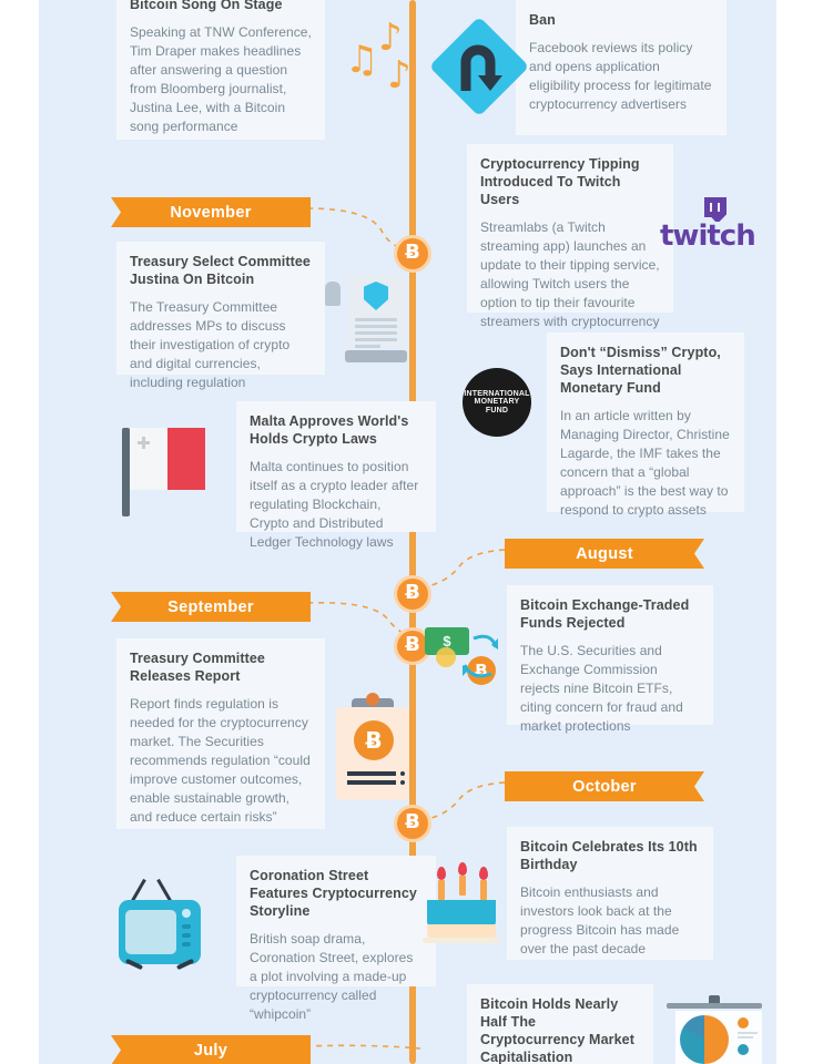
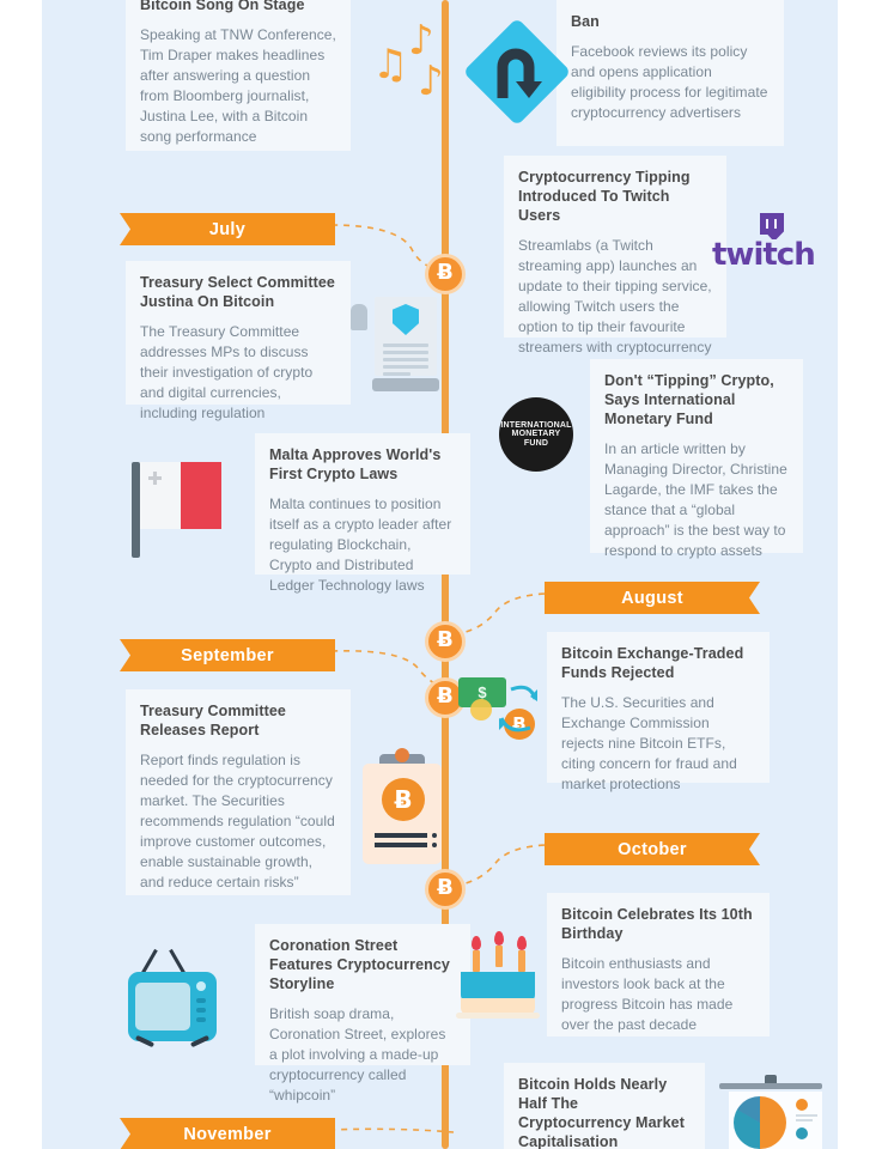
  Ƀ
  Ƀ
  Ƀ
  Ƀ
- November
+ July
  August
  September
  October
- July
+ November
  Bitcoin Song On Stage
  Speaking at TNW Conference, Tim Draper makes headlines after answering a question from Bloomberg journalist, Justina Lee, with a Bitcoin song performance
  ♪
  ♫
  ♪
  Treasury Select Committee Justina On Bitcoin
  The Treasury Committee addresses MPs to discuss their investigation of crypto and digital currencies, including regulation
- Malta Approves World's Holds Crypto Laws
+ Malta Approves World's First Crypto Laws
  Malta continues to position itself as a crypto leader after regulating Blockchain, Crypto and Distributed Ledger Technology laws
  Treasury Committee Releases Report
  Report finds regulation is needed for the cryptocurrency market. The Securities recommends regulation “could improve customer outcomes, enable sustainable growth, and reduce certain risks”
  Ƀ
  Coronation Street Features Cryptocurrency Storyline
  British soap drama, Coronation Street, explores a plot involving a made-up cryptocurrency called “whipcoin”
  Ban
  Facebook reviews its policy and opens application eligibility process for legitimate cryptocurrency advertisers
  Cryptocurrency Tipping Introduced To Twitch Users
  Streamlabs (a Twitch streaming app) launches an update to their tipping service, allowing Twitch users the option to tip their favourite streamers with cryptocurrency
  twitch
- Don't “Dismiss” Crypto, Says International Monetary Fund
+ Don't “Tipping” Crypto, Says International Monetary Fund
- In an article written by Managing Director, Christine Lagarde, the IMF takes the concern that a “global approach” is the best way to respond to crypto assets
+ In an article written by Managing Director, Christine Lagarde, the IMF takes the stance that a “global approach” is the best way to respond to crypto assets
  Bitcoin Exchange-Traded Funds Rejected
  The U.S. Securities and Exchange Commission rejects nine Bitcoin ETFs, citing concern for fraud and market protections
  $
  Ƀ
  Bitcoin Celebrates Its 10th Birthday
  Bitcoin enthusiasts and investors look back at the progress Bitcoin has made over the past decade
  Bitcoin Holds Nearly Half The Cryptocurrency Market Capitalisation
